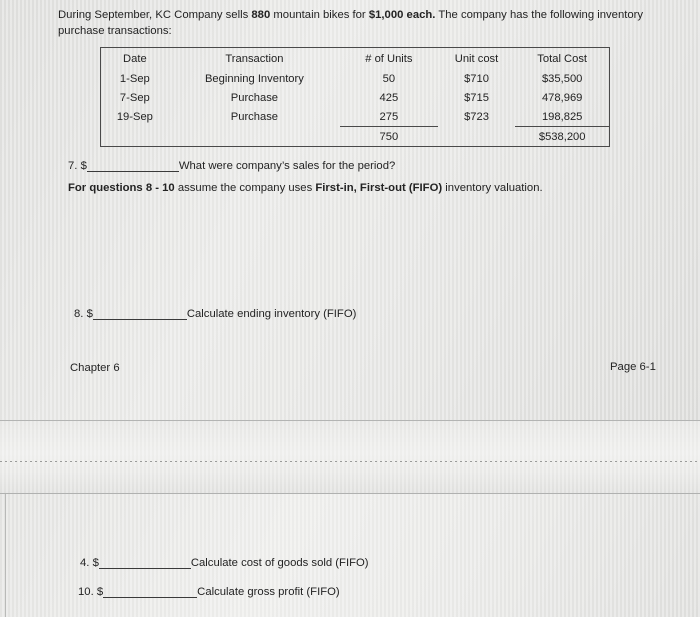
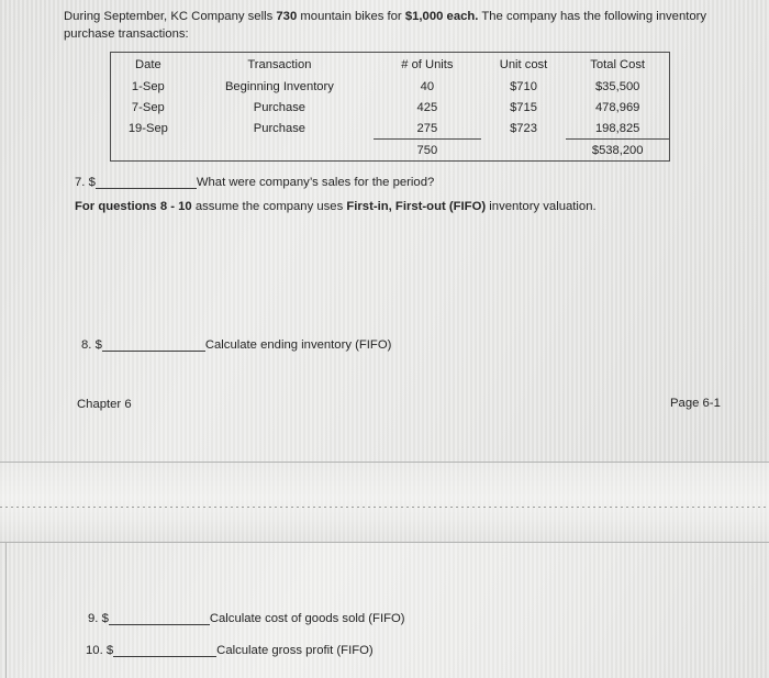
- During September, KC Company sells 880 mountain bikes for $1,000 each. The company has the following inventory purchase transactions:
+ During September, KC Company sells 730 mountain bikes for $1,000 each. The company has the following inventory purchase transactions:
  Date	Transaction	# of Units	Unit cost	Total Cost
- 1-Sep	Beginning Inventory	50	$710	$35,500
+ 1-Sep	Beginning Inventory	40	$710	$35,500
  7-Sep	Purchase	425	$715	478,969
  19-Sep	Purchase	275	$723	198,825
  		750		$538,200
  7. $ What were company’s sales for the period?
  For questions 8 - 10 assume the company uses First-in, First-out (FIFO) inventory valuation.
  8. $ Calculate ending inventory (FIFO)
  Chapter 6
  Page 6-1
- 4. $ Calculate cost of goods sold (FIFO)
+ 9. $ Calculate cost of goods sold (FIFO)
  10. $ Calculate gross profit (FIFO)
